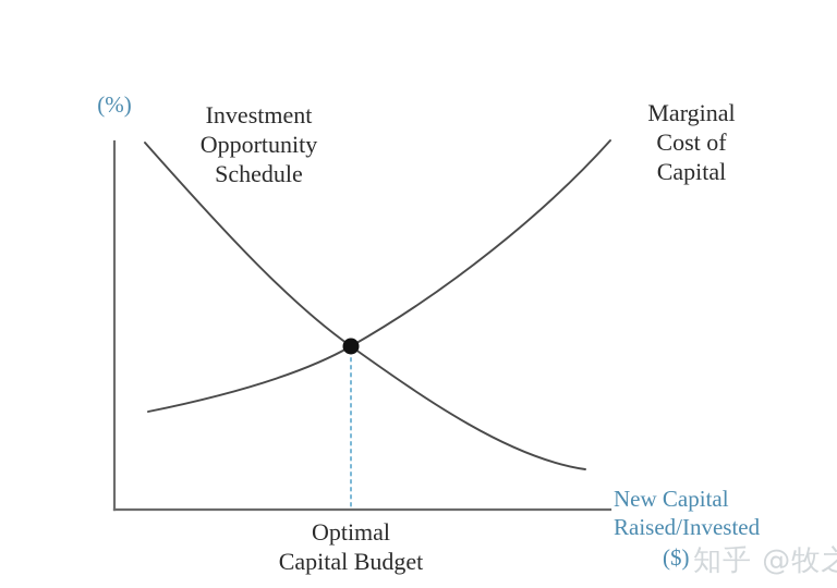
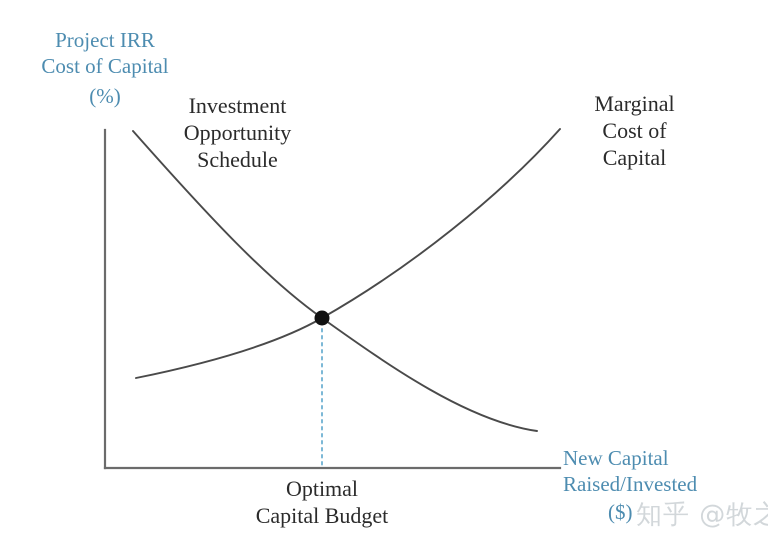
+ Project IRR
+ Cost of Capital
  (%)
  Investment
  Opportunity
  Schedule
  Marginal
  Cost of
  Capital
  New Capital
  Raised/Invested
  ($)
  Optimal
  Capital Budget
  知乎 @牧之
